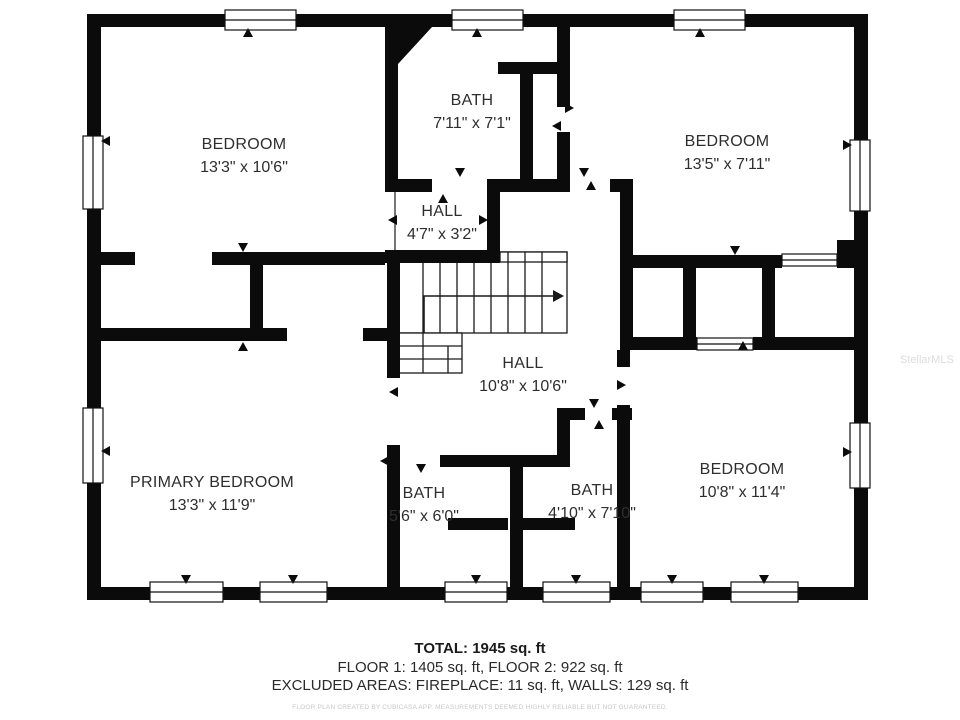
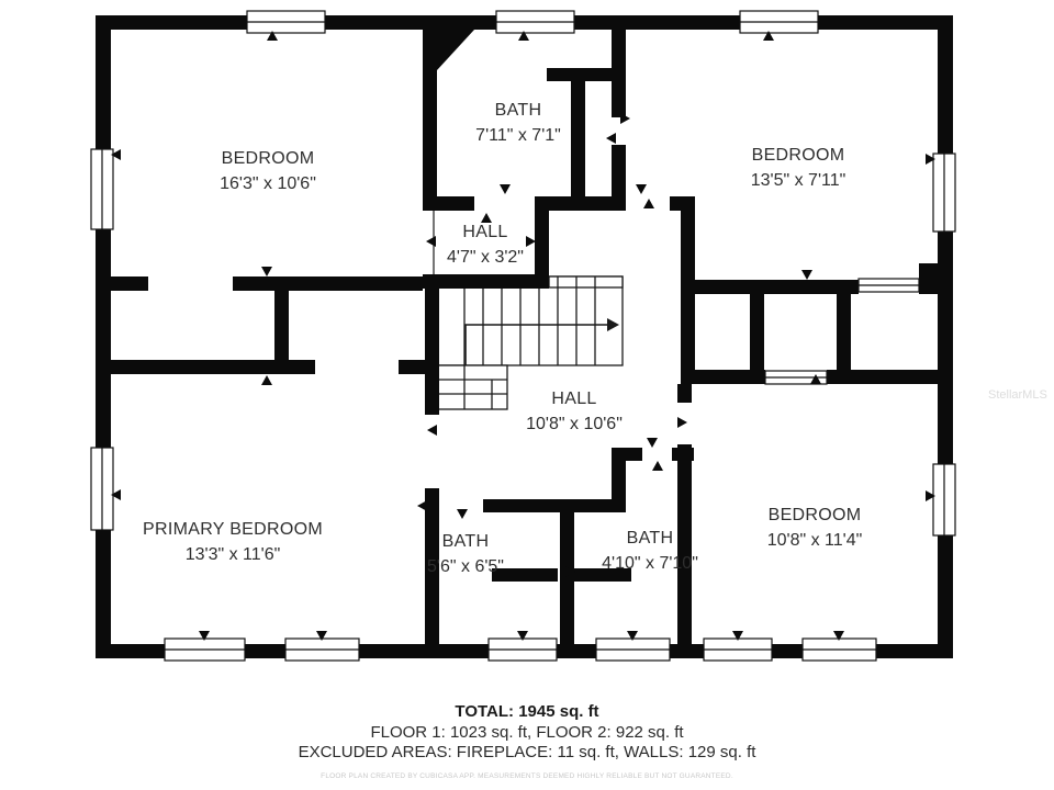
  BEDROOM
- 13'3" x 10'6"
+ 16'3" x 10'6"
  BATH
  7'11" x 7'1"
  BEDROOM
  13'5" x 7'11"
  HALL
  4'7" x 3'2"
  HALL
  10'8" x 10'6"
  PRIMARY BEDROOM
- 13'3" x 11'9"
+ 13'3" x 11'6"
  BATH
- 5'6" x 6'0"
+ 5'6" x 6'5"
  BATH
  4'10" x 7'10"
  BEDROOM
  10'8" x 11'4"
  StellarMLS
  TOTAL: 1945 sq. ft
- FLOOR 1: 1405 sq. ft, FLOOR 2: 922 sq. ft
+ FLOOR 1: 1023 sq. ft, FLOOR 2: 922 sq. ft
  EXCLUDED AREAS: FIREPLACE: 11 sq. ft, WALLS: 129 sq. ft
